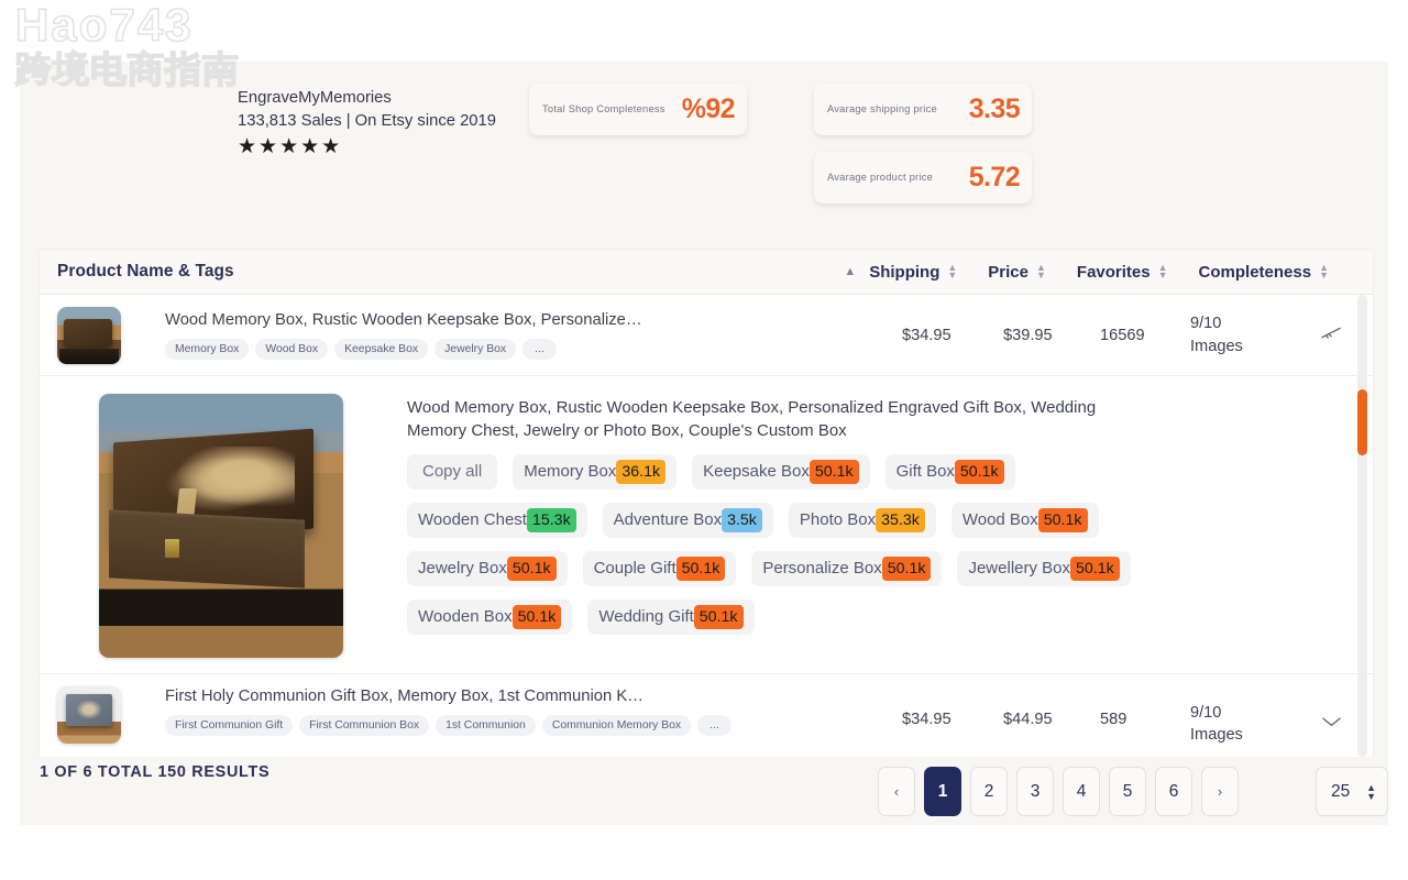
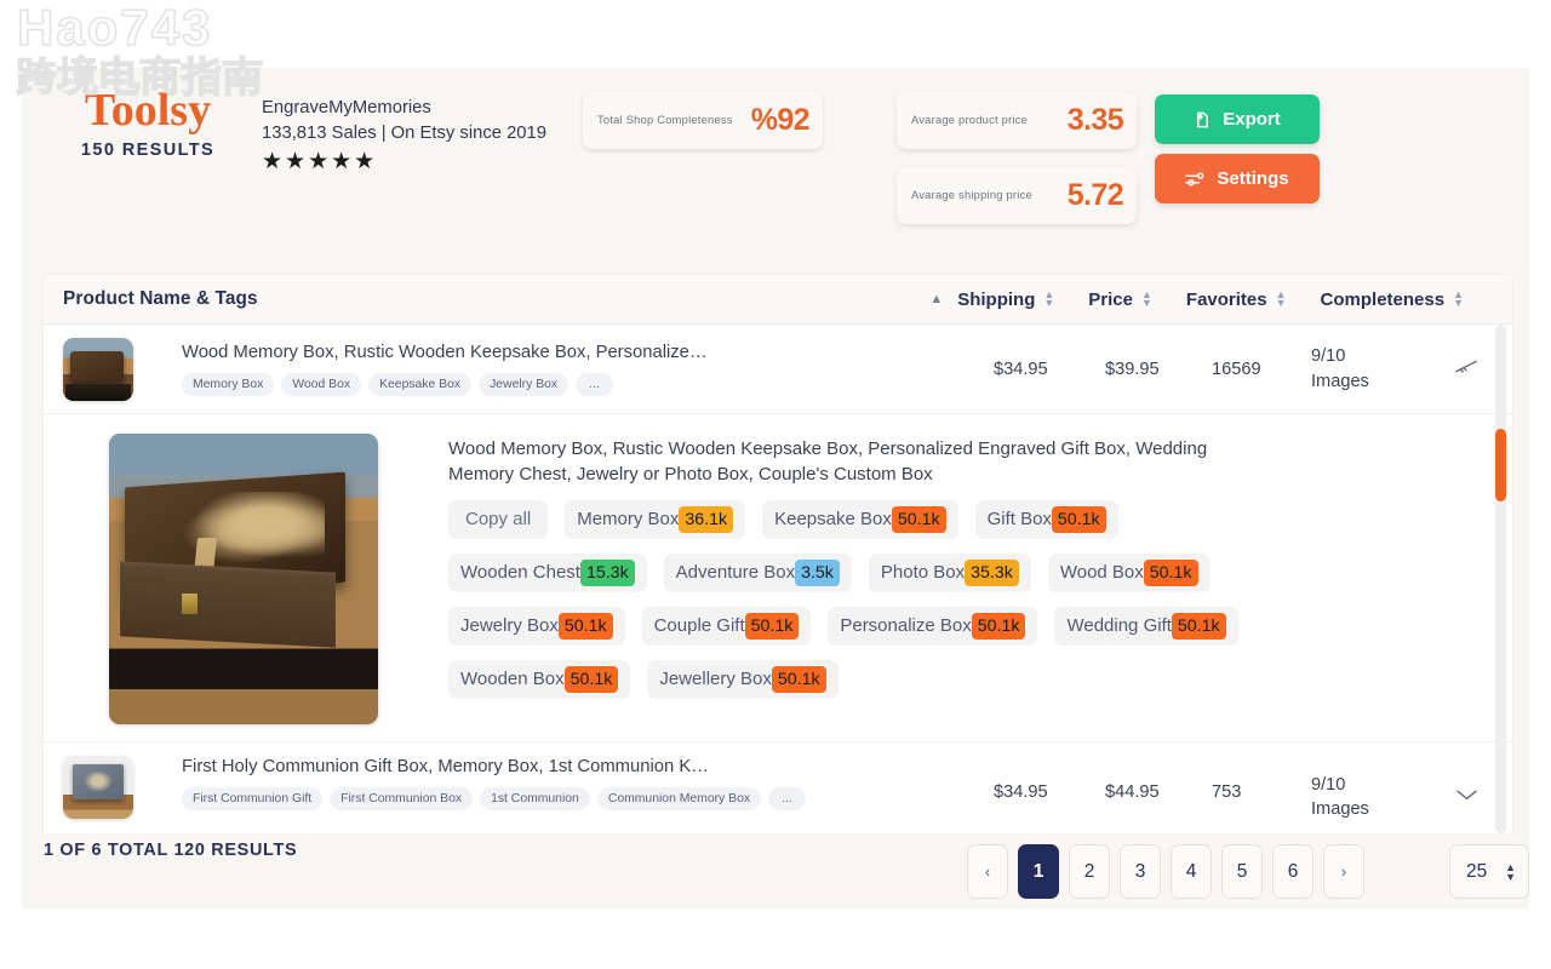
+ Toolsy
+ 150 RESULTS
  EngraveMyMemories
  133,813 Sales | On Etsy since 2019
  ★★★★★
  Total Shop Completeness
  %92
- Avarage shipping price
+ Avarage product price
  3.35
- Avarage product price
+ Avarage shipping price
  5.72
+ Export
+ Settings
  Product Name & Tags
  ▲
  Shipping
  ▲
  ▼
  Price
  ▲
  ▼
  Favorites
  ▲
  ▼
  Completeness
  ▲
  ▼
  Wood Memory Box, Rustic Wooden Keepsake Box, Personalize…
  Memory Box
  Wood Box
  Keepsake Box
  Jewelry Box
  ...
  $34.95
  $39.95
  16569
  9/10
  Images
  Wood Memory Box, Rustic Wooden Keepsake Box, Personalized Engraved Gift Box, Wedding Memory Chest, Jewelry or Photo Box, Couple's Custom Box
  Copy all
  Memory Box
  36.1k
  Keepsake Box
  50.1k
  Gift Box
  50.1k
  Wooden Chest
  15.3k
  Adventure Box
  3.5k
  Photo Box
  35.3k
  Wood Box
  50.1k
  Jewelry Box
  50.1k
  Couple Gift
  50.1k
  Personalize Box
  50.1k
- Jewellery Box
+ Wedding Gift
  50.1k
  Wooden Box
  50.1k
- Wedding Gift
+ Jewellery Box
  50.1k
  First Holy Communion Gift Box, Memory Box, 1st Communion K…
  First Communion Gift
  First Communion Box
  1st Communion
  Communion Memory Box
  ...
  $34.95
  $44.95
- 589
+ 753
  9/10
  Images
- 1 OF 6 TOTAL 150 RESULTS
+ 1 OF 6 TOTAL 120 RESULTS
  ‹
  1
  2
  3
  4
  5
  6
  ›
  25
  ▲
  ▼
  Hao743
  跨境电商指南
